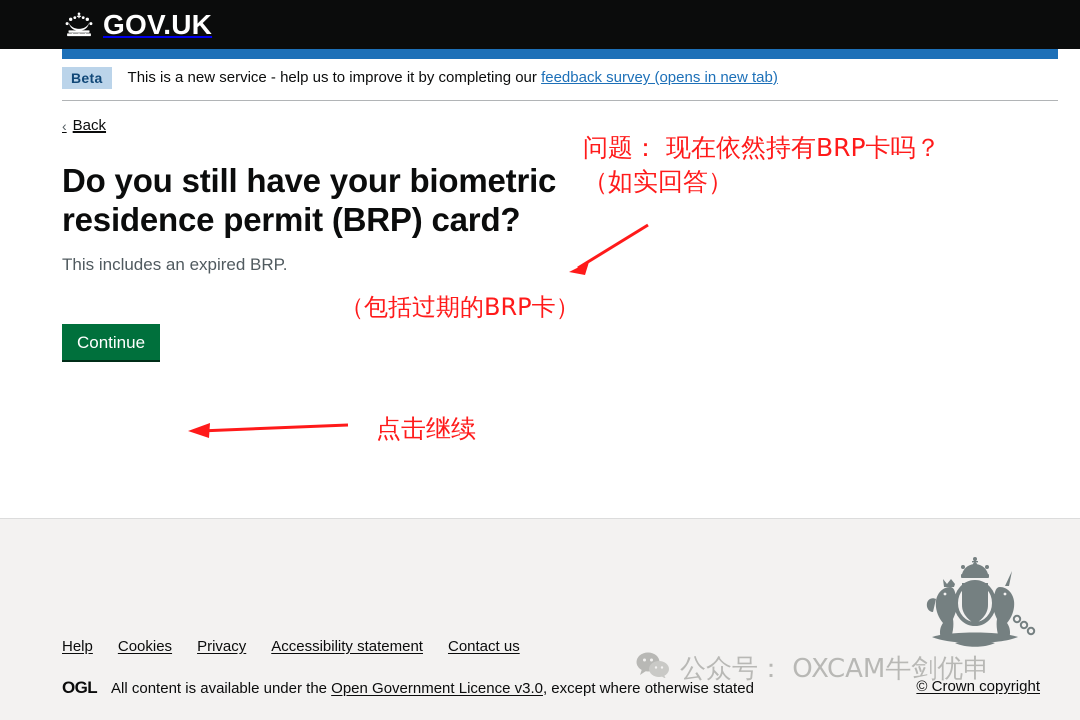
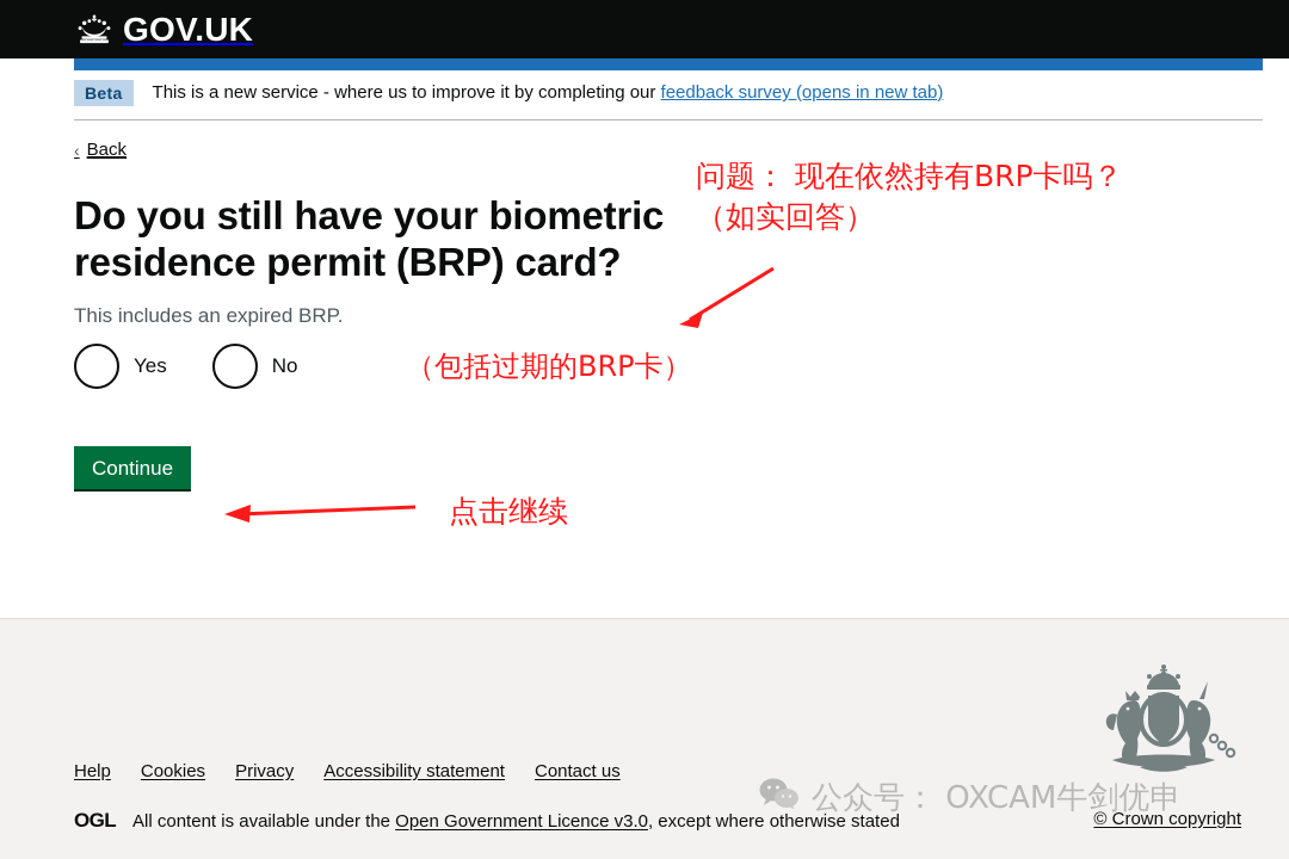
  GOV.UK
  Beta
- This is a new service - help us to improve it by completing our feedback survey (opens in new tab)
+ This is a new service - where us to improve it by completing our feedback survey (opens in new tab)
  ‹
  Back
  Do you still have your biometric residence permit (BRP) card?
  This includes an expired BRP.
+ Yes
+ No
  Continue
  Help
  Cookies
  Privacy
  Accessibility statement
  Contact us
  OGL
  All content is available under the Open Government Licence v3.0, except where otherwise stated
  © Crown copyright
  公众号： OXCAM牛剑优申
  问题： 现在依然持有BRP卡吗？
  （如实回答）
  （包括过期的BRP卡）
  点击继续
